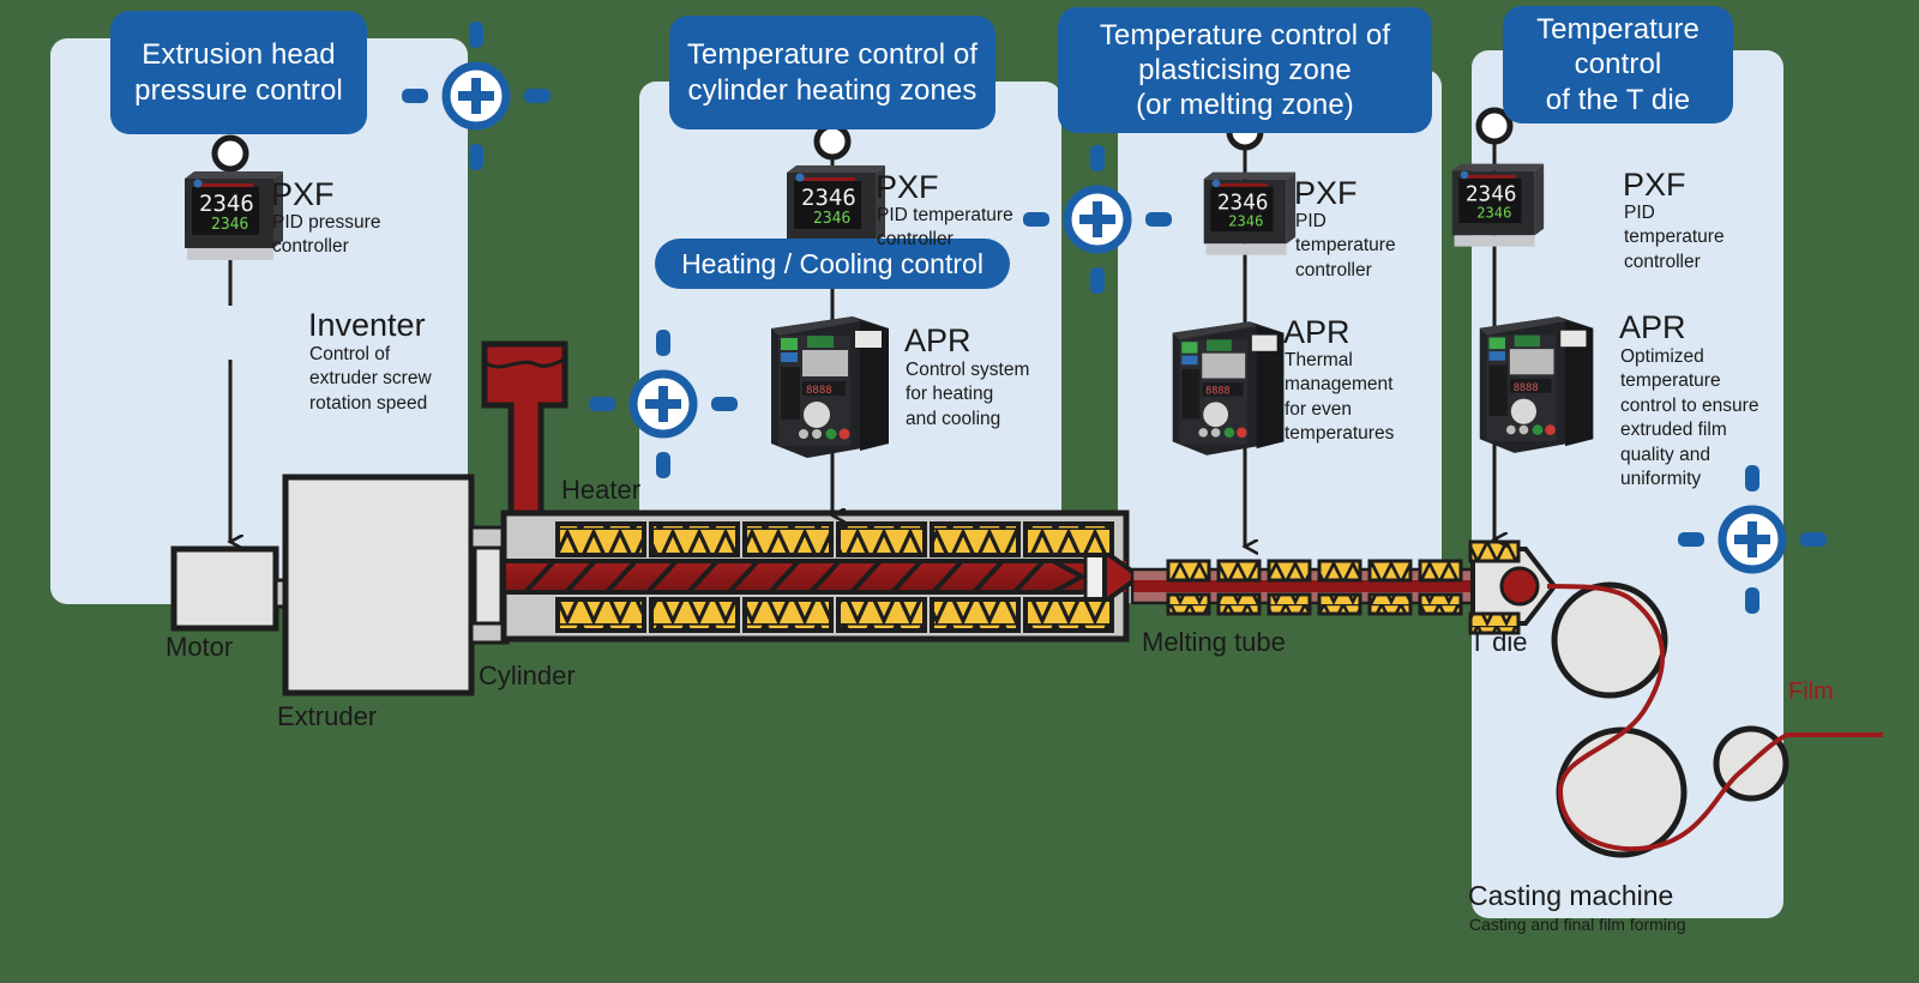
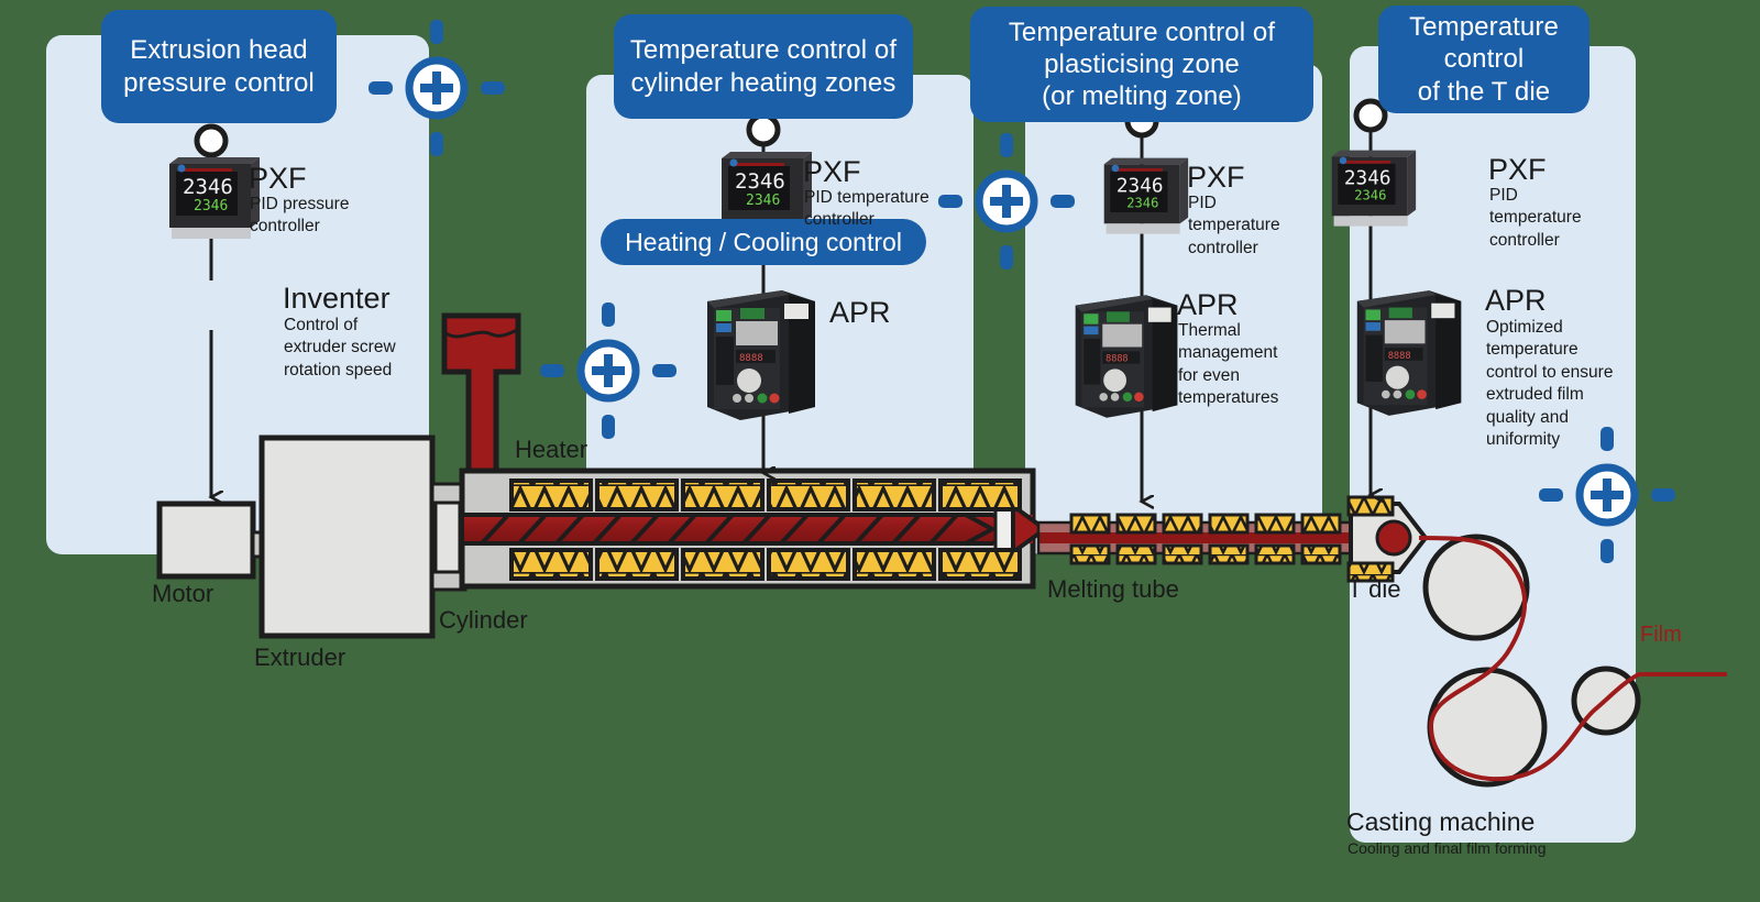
  2346
  2346
  2346
  2346
  2346
  2346
  2346
  2346
  8888
  8888
  8888
  Extrusion head
  pressure control
  Temperature control of
  cylinder heating zones
  Temperature control of
  plasticising zone
  (or melting zone)
  Temperature
  control
  of the T die
  Heating / Cooling control
  PXF
  PID pressure
  controller
  Inventer
  Control of
  extruder screw
  rotation speed
  PXF
  PID temperature
  controller
  APR
- Control system
- for heating
- and cooling
  PXF
  PID
  temperature
  controller
  APR
  Thermal
  management
  for even
  temperatures
  PXF
  PID
  temperature
  controller
  APR
  Optimized
  temperature
  control to ensure
  extruded film
  quality and
  uniformity
  Motor
  Extruder
  Cylinder
  Heater
  Melting tube
  T die
  Film
  Casting machine
- Casting and final film forming
+ Cooling and final film forming
